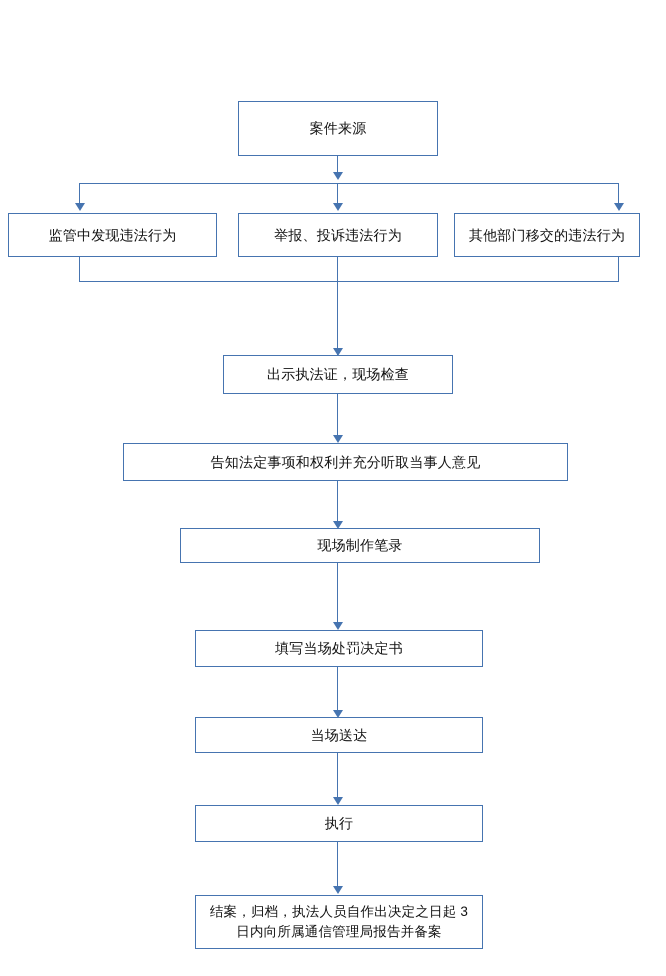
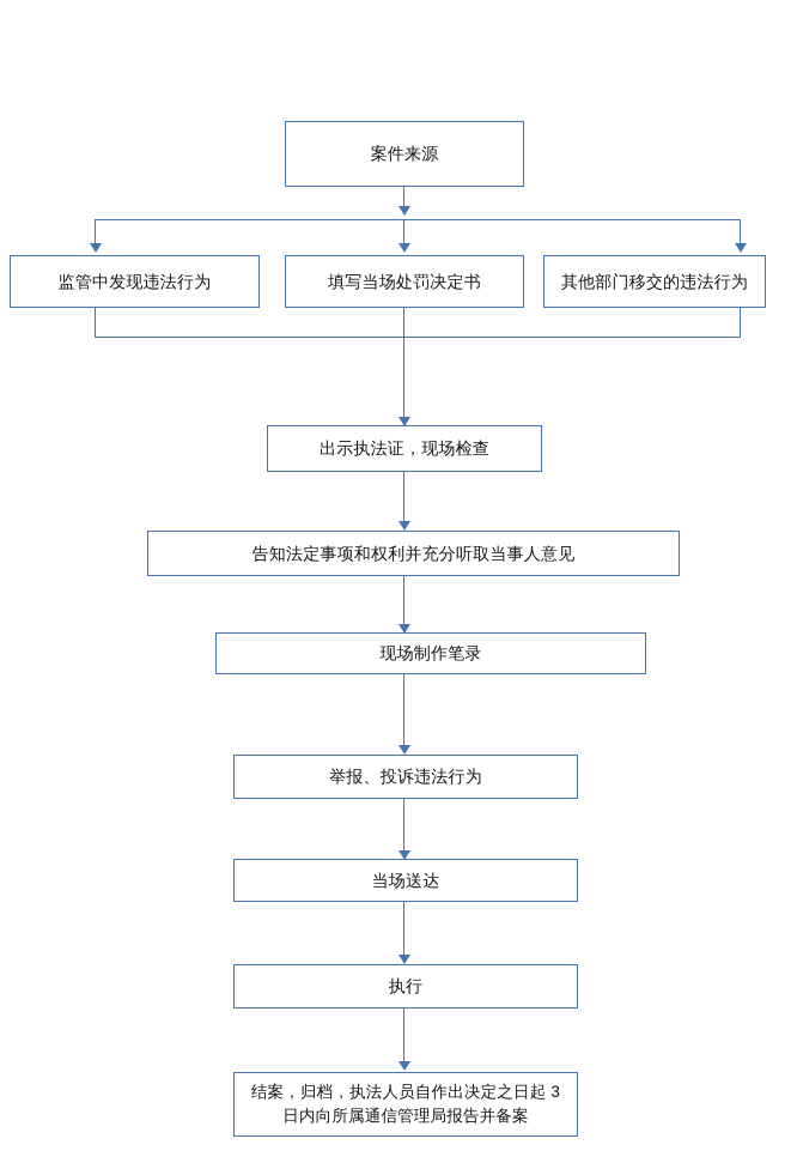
  案件来源
  监管中发现违法行为
- 举报、投诉违法行为
+ 填写当场处罚决定书
  其他部门移交的违法行为
  出示执法证，现场检查
  告知法定事项和权利并充分听取当事人意见
  现场制作笔录
- 填写当场处罚决定书
+ 举报、投诉违法行为
  当场送达
  执行
  结案，归档，执法人员自作出决定之日起 3
  日内向所属通信管理局报告并备案
